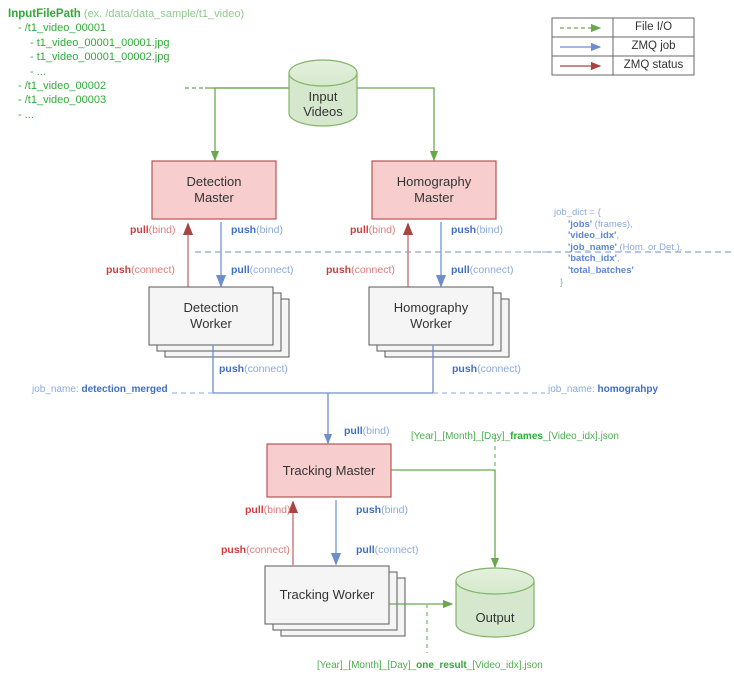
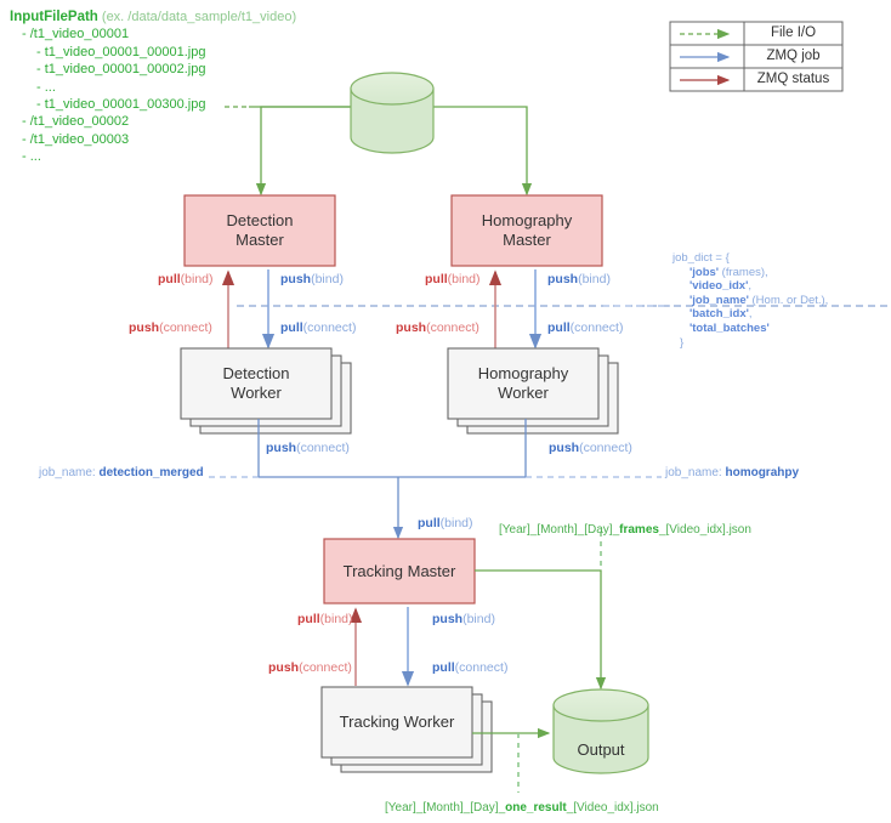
  InputFilePath (ex. /data/data_sample/t1_video)
  - /t1_video_00001
  - t1_video_00001_00001.jpg
  - t1_video_00001_00002.jpg
  - ...
+ - t1_video_00001_00300.jpg
  - /t1_video_00002
  - /t1_video_00003
  - ...
  File I/O
  ZMQ job
  ZMQ status
- Input Videos
  Detection
  Master
  Homography
  Master
  Detection
  Worker
  Homography
  Worker
  Tracking Master
  Tracking Worker
  Output
  pull(bind)
  push(bind)
  push(connect)
  pull(connect)
  push(connect)
  pull(bind)
  push(bind)
  push(connect)
  pull(connect)
  push(connect)
  pull(bind)
  pull(bind)
  push(bind)
  push(connect)
  pull(connect)
  job_dict = {
  'jobs' (frames),
  'video_idx',
  'job_name' (Hom. or Det.),
  'batch_idx',
  'total_batches'
  }
  job_name: detection_merged
  job_name: homograhpy
  [Year]_[Month]_[Day]_frames_[Video_idx].json
  [Year]_[Month]_[Day]_one_result_[Video_idx].json
